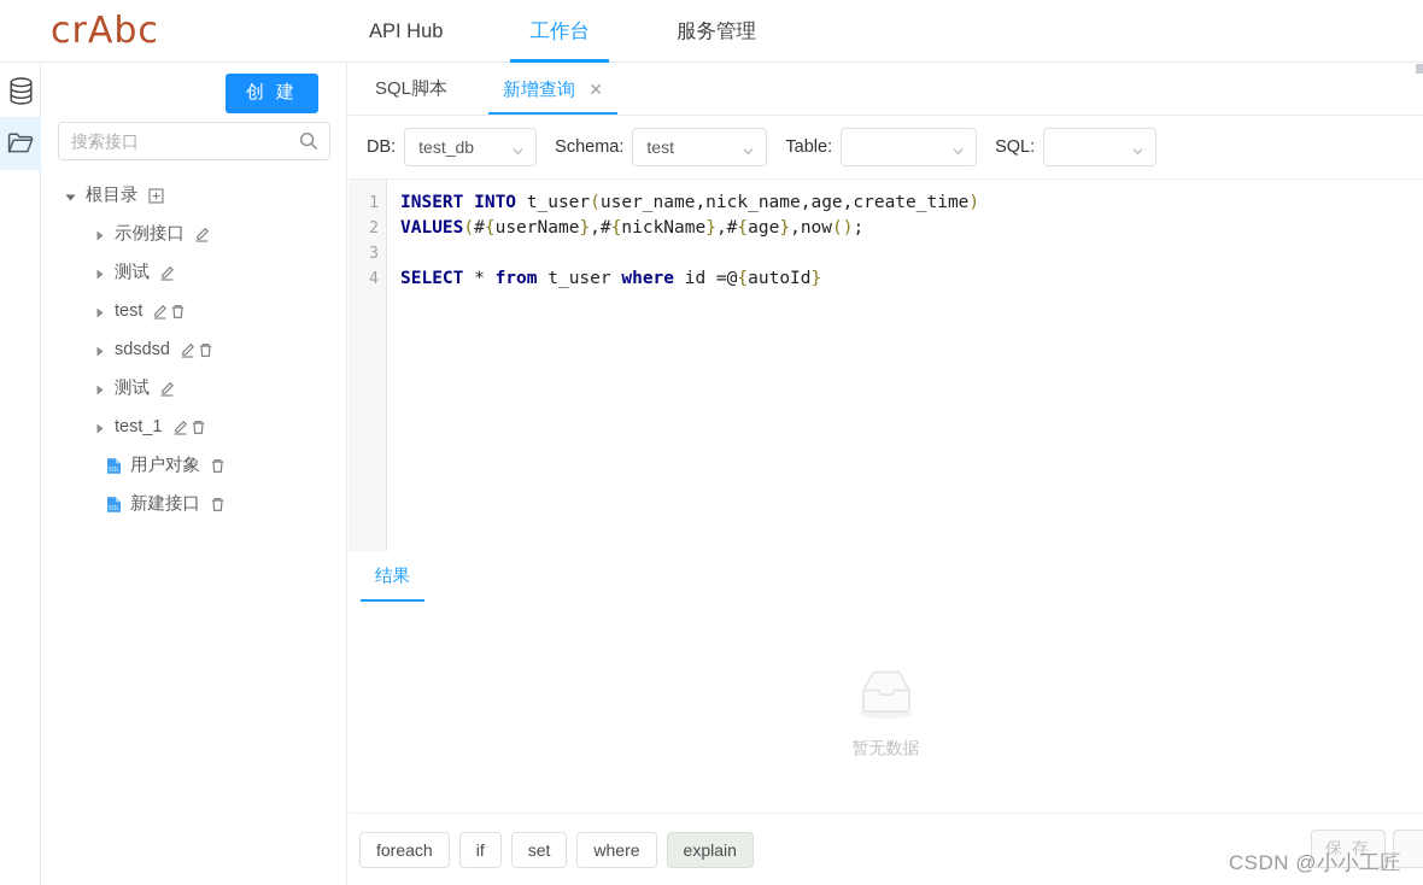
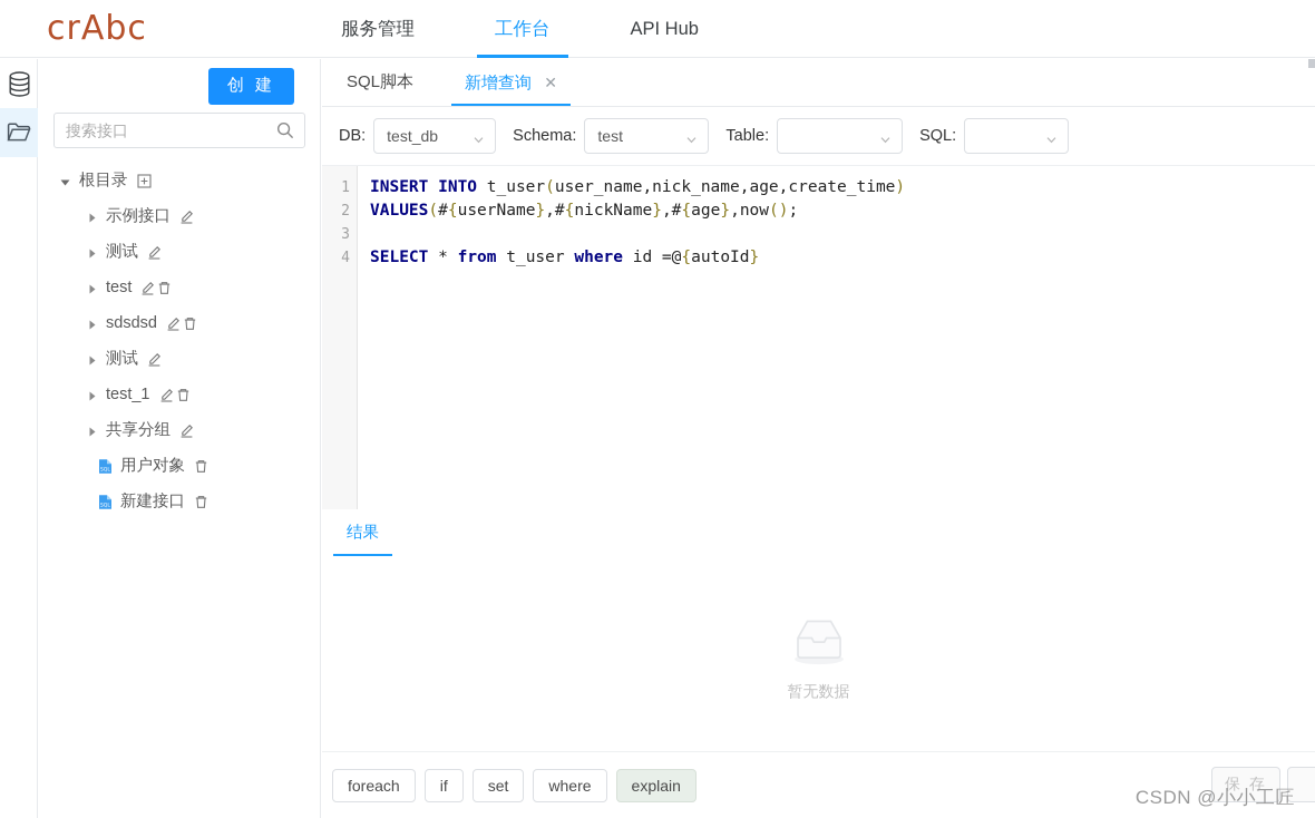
  crAbc
- API Hub
+ 服务管理
  工作台
- 服务管理
+ API Hub
  创 建
  搜索接口
  根目录
  示例接口
  测试
  test
  sdsdsd
  测试
  test_1
+ 共享分组
  用户对象
  新建接口
  SQL脚本
  新增查询 ✕
  DB:
  test_db
  Schema:
  test
  Table:
  SQL:
  1
  2
  3
  4
  INSERT INTO t_user(user_name,nick_name,age,create_time)
  VALUES(#{userName},#{nickName},#{age},now();
  SELECT * from t_user where id =@{autoId}
  结果
  暂无数据
  foreach
  if
  set
  where
  explain
  保 存
  CSDN @小小工匠
